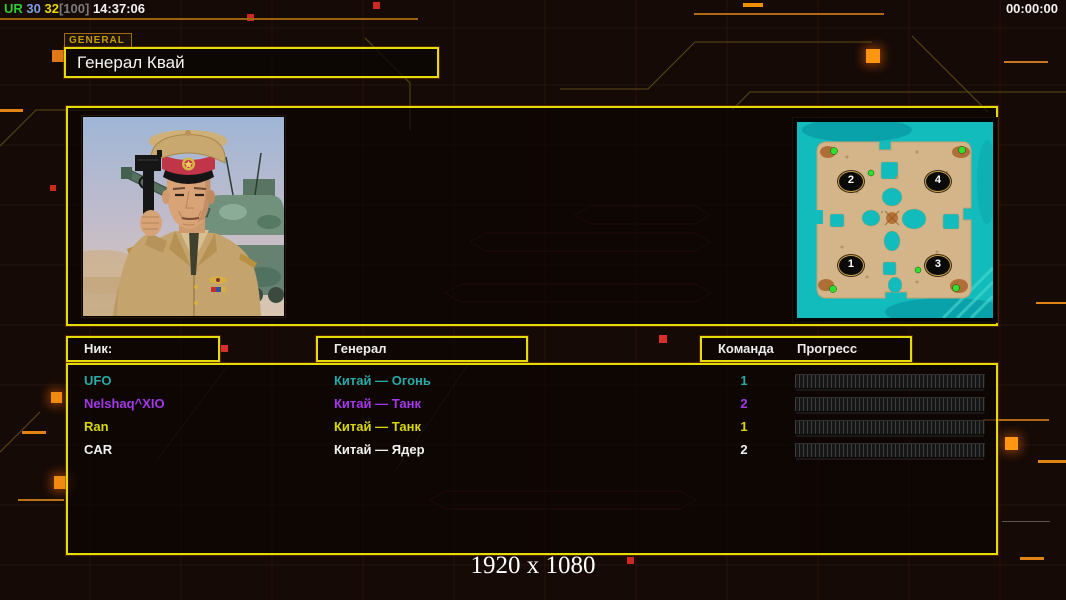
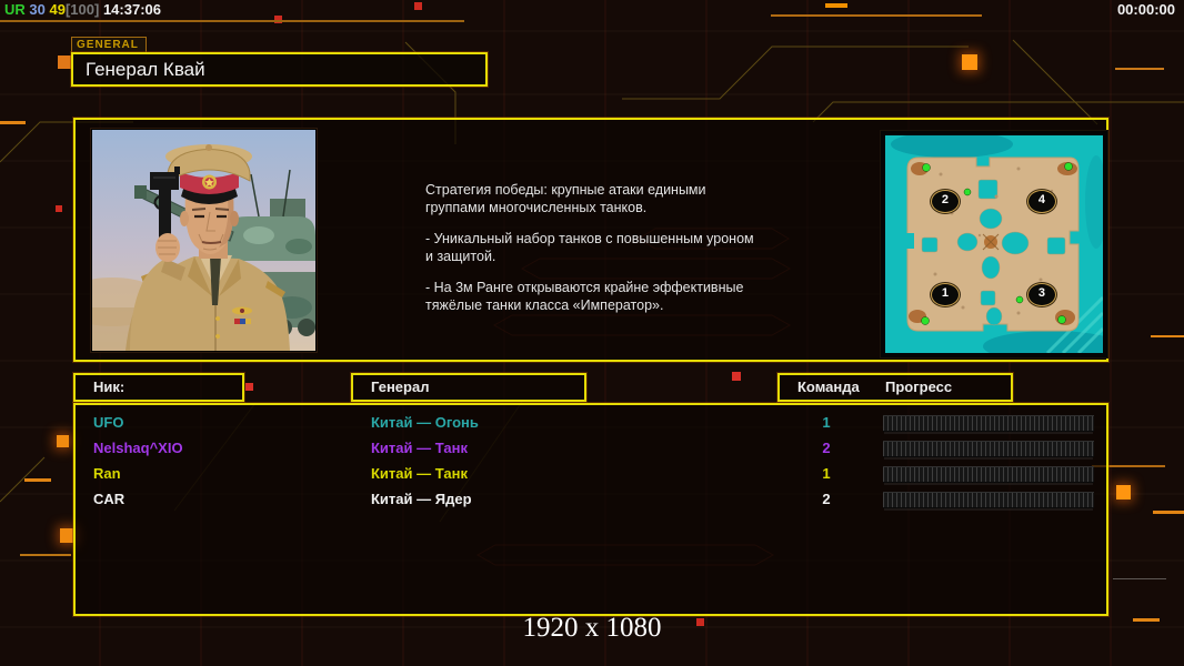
- UR 30 32[100] 14:37:06
+ UR 30 49[100] 14:37:06
  00:00:00
  GENERAL
  Генерал Квай
+ Стратегия победы: крупные атаки едиными
+ группами многочисленных танков.
+ - Уникальный набор танков с повышенным уроном
+ и защитой.
+ - На 3м Ранге открываются крайне эффективные
+ тяжёлые танки класса «Император».
  2
  4
  1
  3
  Ник:
  Генерал
  Команда
  Прогресс
  UFO
  Китай — Огонь
  1
  Nelshaq^XIO
  Китай — Танк
  2
  Ran
  Китай — Танк
  1
  CAR
  Китай — Ядер
  2
  1920 x 1080
